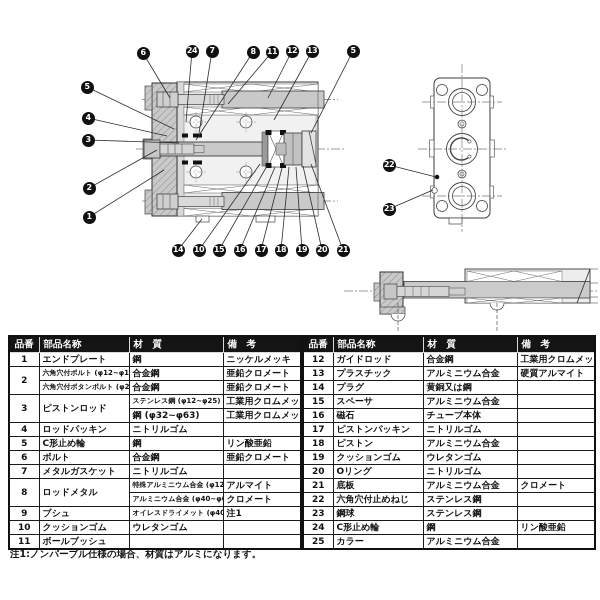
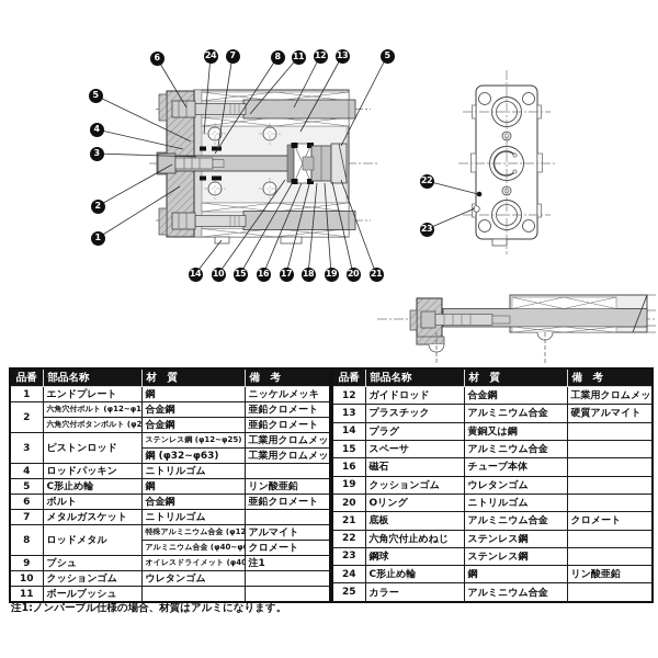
  6
  24
  7
  8
  11
  12
  13
  5
  5
  4
  3
  2
  1
  14
  10
  15
  16
  17
  18
  19
  20
  21
  22
  23
  品番	部品名称	材 質	備 考
  1	エンドプレート	鋼	ニッケルメッキ
  2	六角穴付ボルト (φ12~φ1	合金鋼	亜鉛クロメート
  六角穴付ボタンボルト (φ2	合金鋼	亜鉛クロメート
  3	ピストンロッド	ステンレス鋼 (φ12~φ25)	工業用クロムメッ
  鋼 (φ32~φ63)	工業用クロムメッ
  4	ロッドパッキン	ニトリルゴム
  5	C形止め輪	鋼	リン酸亜鉛
  6	ボルト	合金鋼	亜鉛クロメート
  7	メタルガスケット	ニトリルゴム
  8	ロッドメタル	特殊アルミニウム合金 (φ12	アルマイト
  アルミニウム合金 (φ40~φ	クロメート
  9	ブシュ	オイレスドライメット (φ4	注1
  10	クッションゴム	ウレタンゴム
  11	ボールブッシュ
  品番	部品名称	材 質	備 考
  12	ガイドロッド	合金鋼	工業用クロムメッ
  13	プラスチック	アルミニウム合金	硬質アルマイト
  14	プラグ	黄銅又は鋼
  15	スペーサ	アルミニウム合金
  16	磁石	チューブ本体
- 17	ピストンパッキン	ニトリルゴム
- 18	ピストン	アルミニウム合金
  19	クッションゴム	ウレタンゴム
  20	Oリング	ニトリルゴム
  21	底板	アルミニウム合金	クロメート
  22	六角穴付止めねじ	ステンレス鋼
  23	鋼球	ステンレス鋼
  24	C形止め輪	鋼	リン酸亜鉛
  25	カラー	アルミニウム合金
  注1:ノンパーブル仕様の場合、材質はアルミになります。
